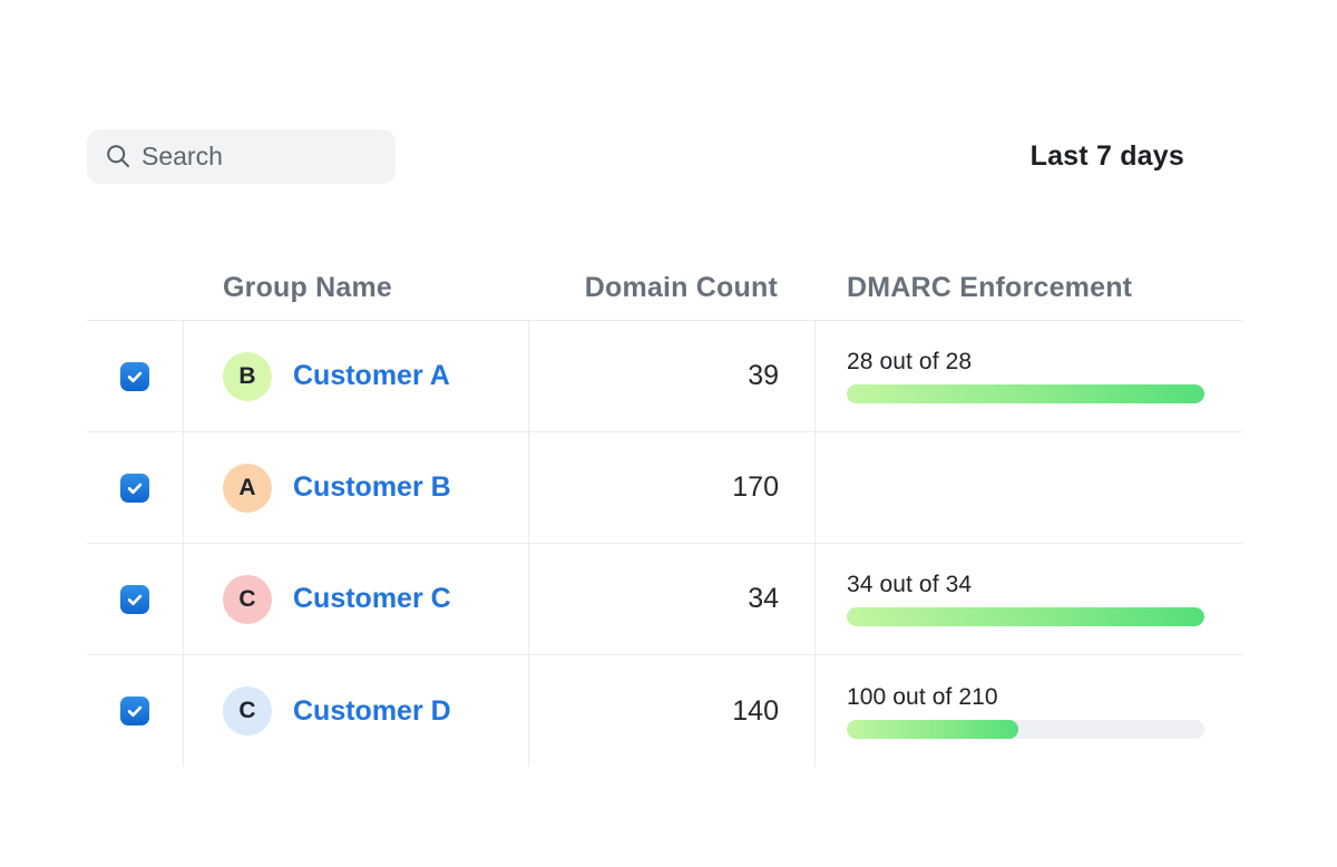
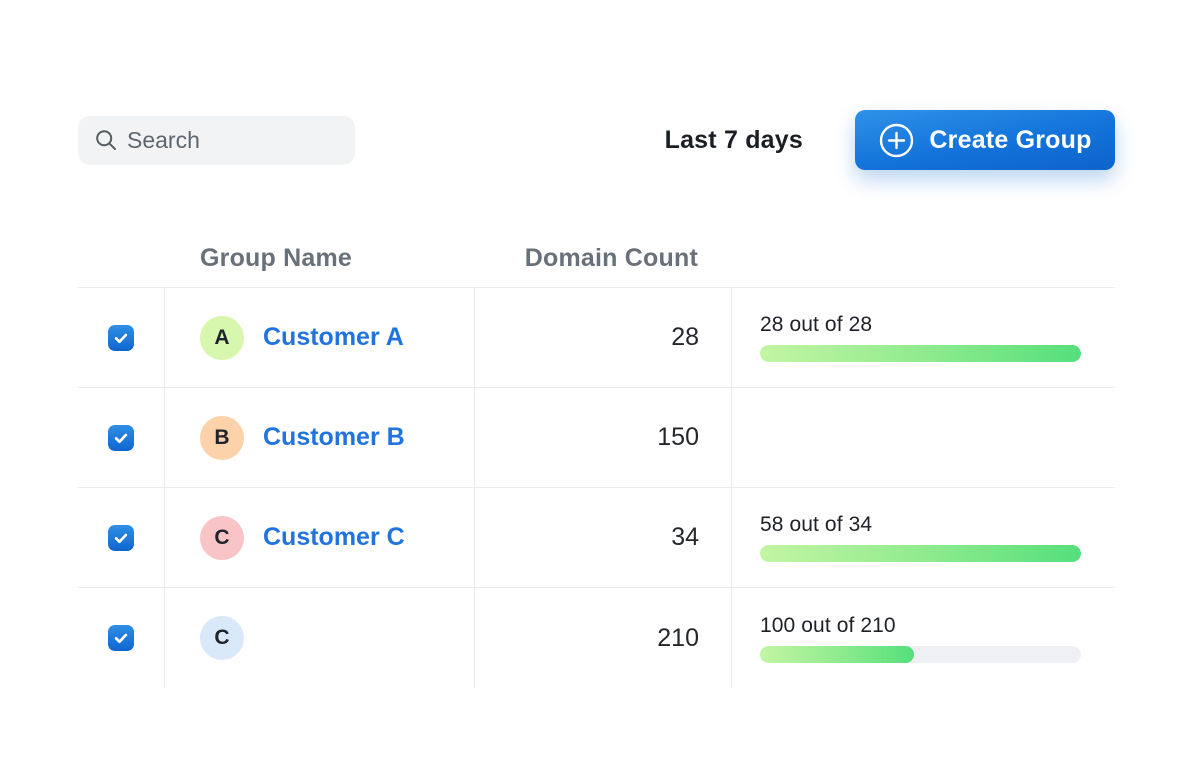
  Search
  Last 7 days
+ Create Group
  Group Name
  Domain Count
- DMARC Enforcement
- B
+ A
  Customer A
- 39
+ 28
  28 out of 28
- A
+ B
  Customer B
- 170
+ 150
  C
  Customer C
  34
- 34 out of 34
+ 58 out of 34
  C
- Customer D
- 140
+ 210
  100 out of 210
